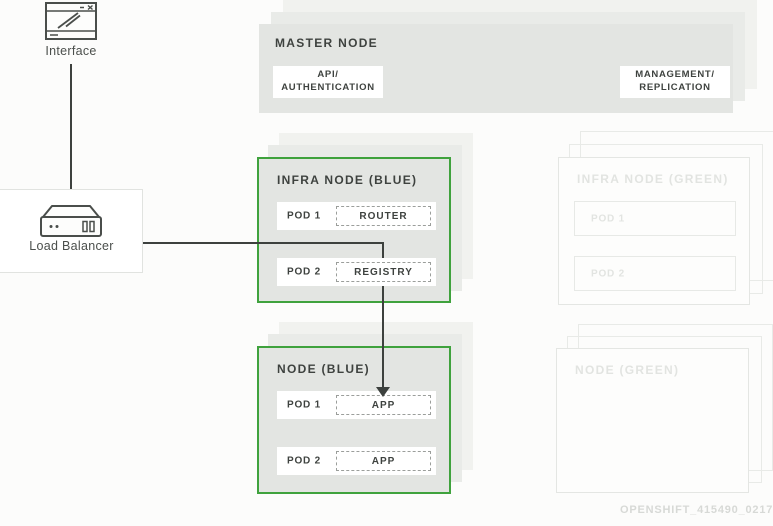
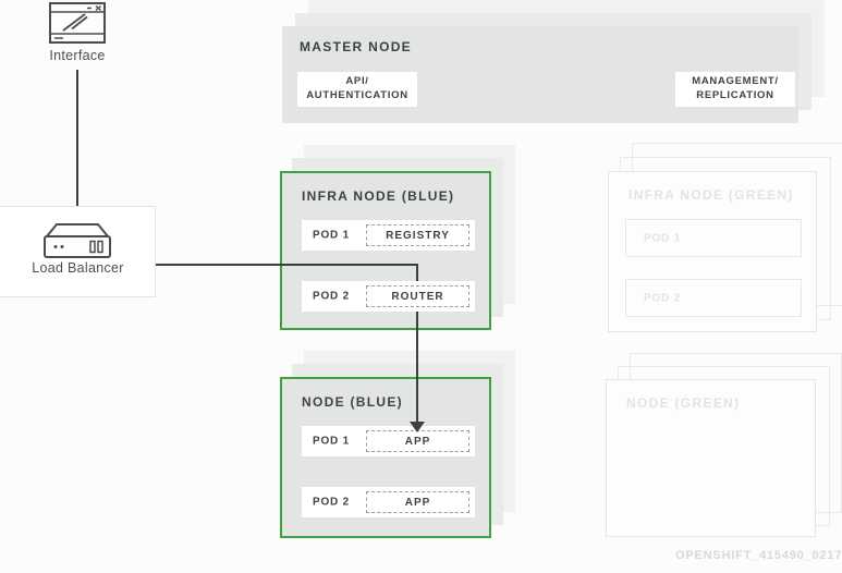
  Interface
  MASTER NODE
  API/
  AUTHENTICATION
  MANAGEMENT/
  REPLICATION
  INFRA NODE (BLUE)
  POD 1
- ROUTER
+ REGISTRY
  POD 2
- REGISTRY
+ ROUTER
  NODE (BLUE)
  POD 1
  APP
  POD 2
  APP
  INFRA NODE (GREEN)
  POD 1
  POD 2
  NODE (GREEN)
  Load Balancer
  OPENSHIFT_415490_0217
